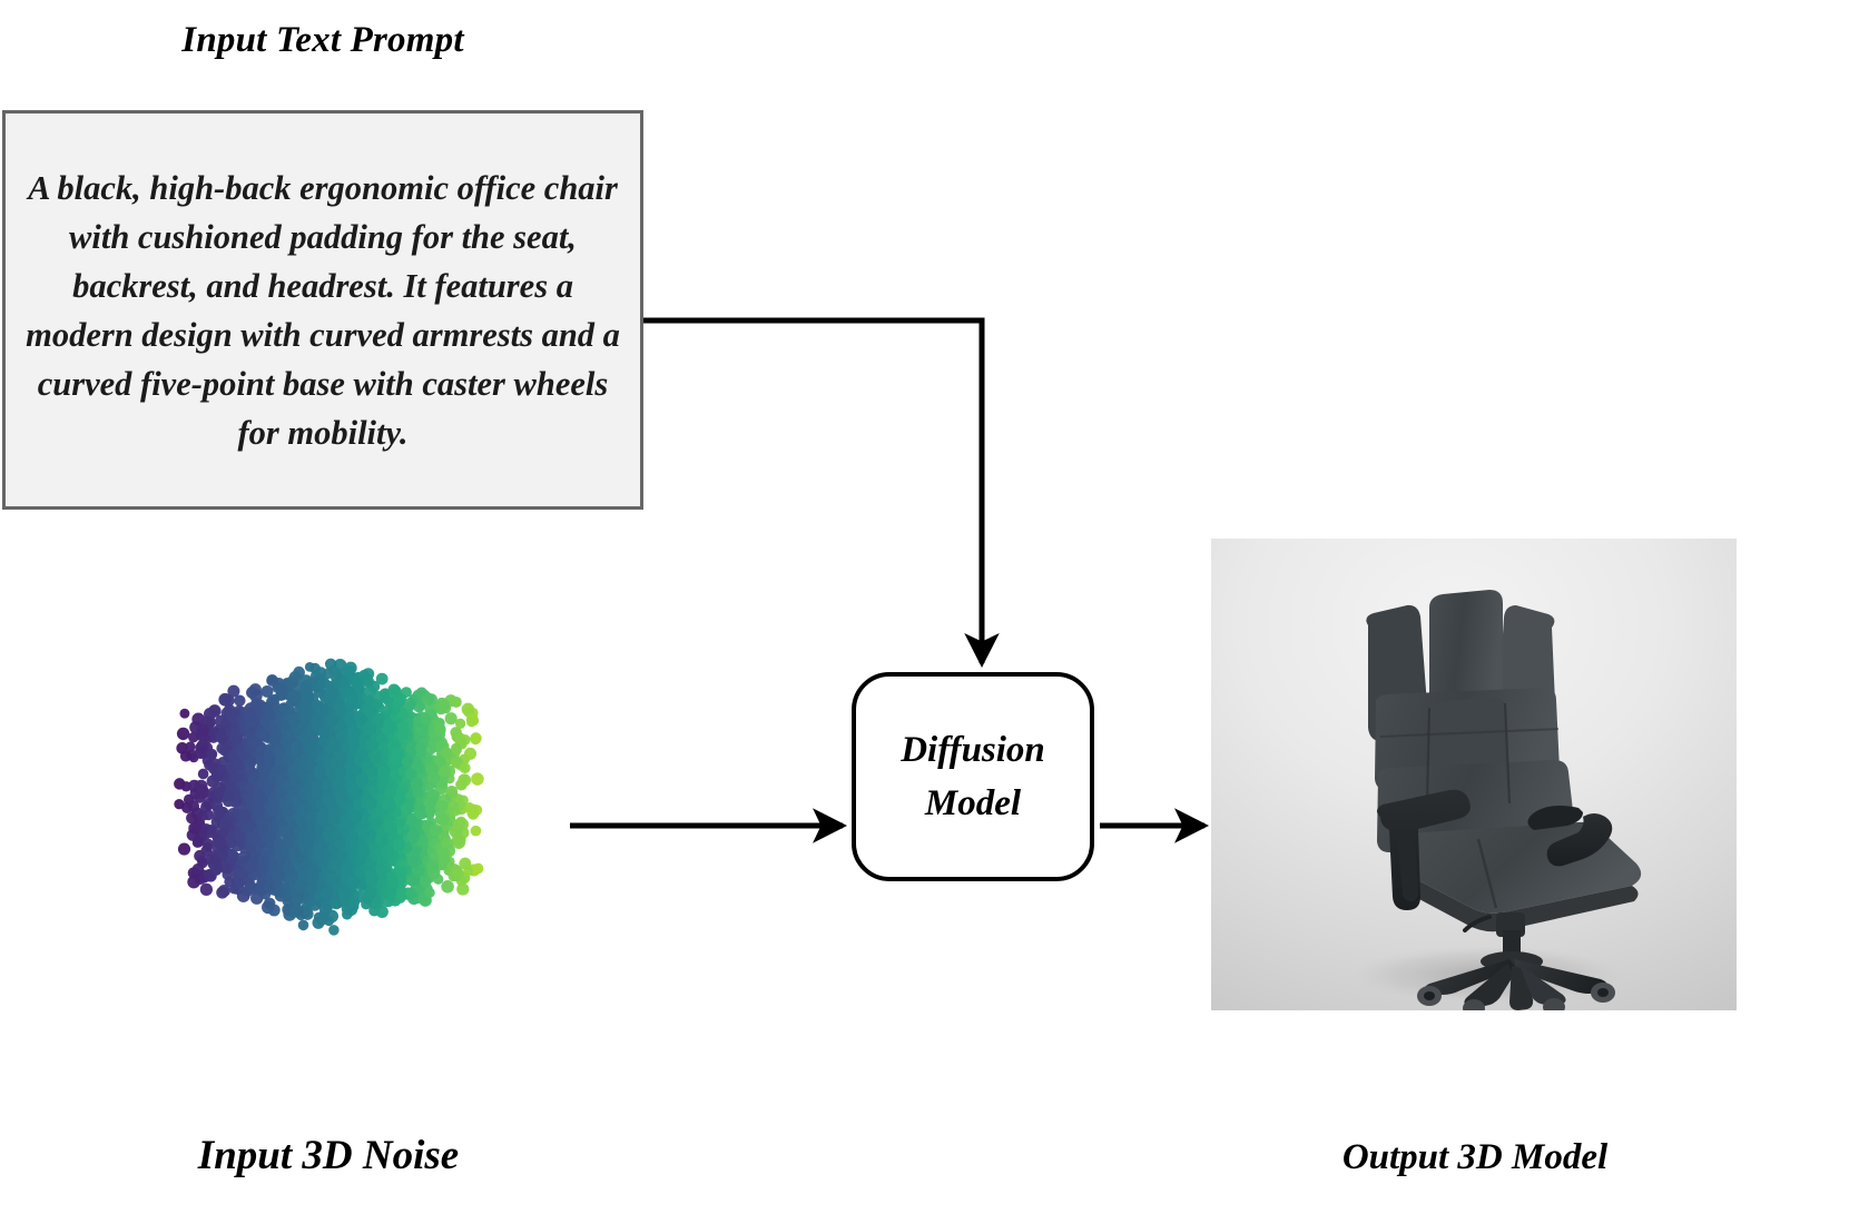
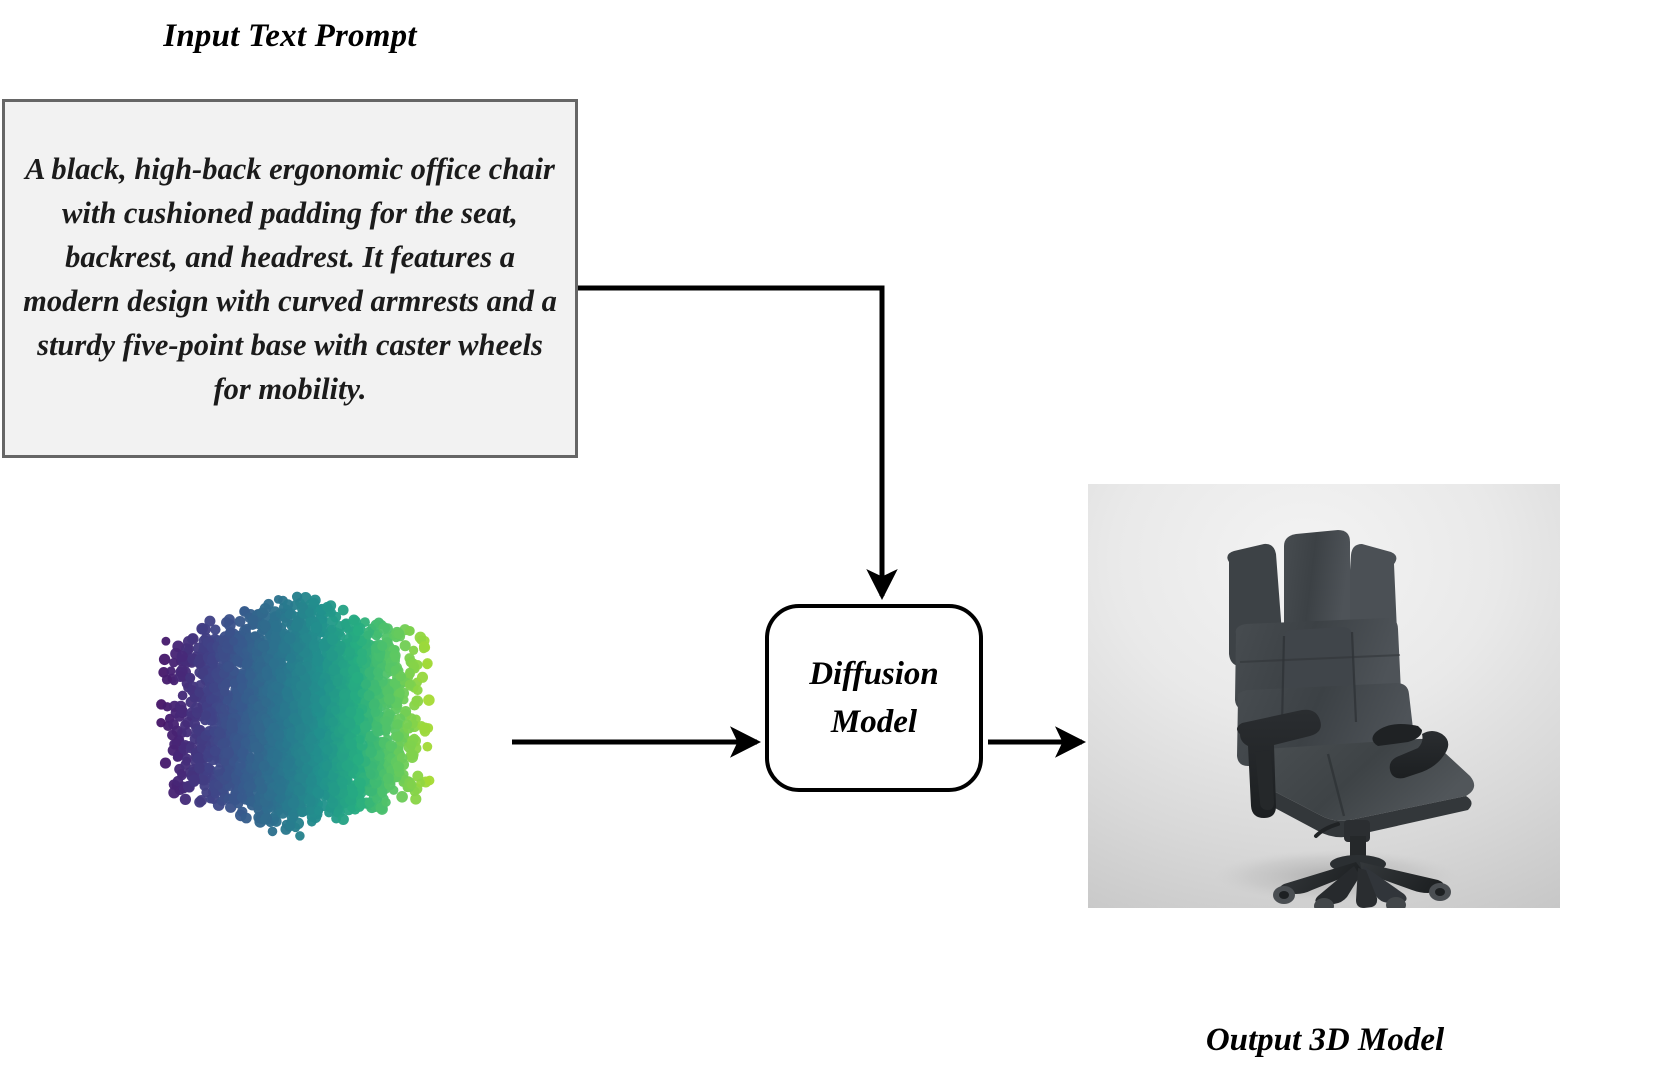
  Input Text Prompt
- A black, high-back ergonomic office chair with cushioned padding for the seat, backrest, and headrest. It features a modern design with curved armrests and a curved five-point base with caster wheels for mobility.
+ A black, high-back ergonomic office chair with cushioned padding for the seat, backrest, and headrest. It features a modern design with curved armrests and a sturdy five-point base with caster wheels for mobility.
- Input 3D Noise
  Diffusion
  Model
  Output 3D Model
